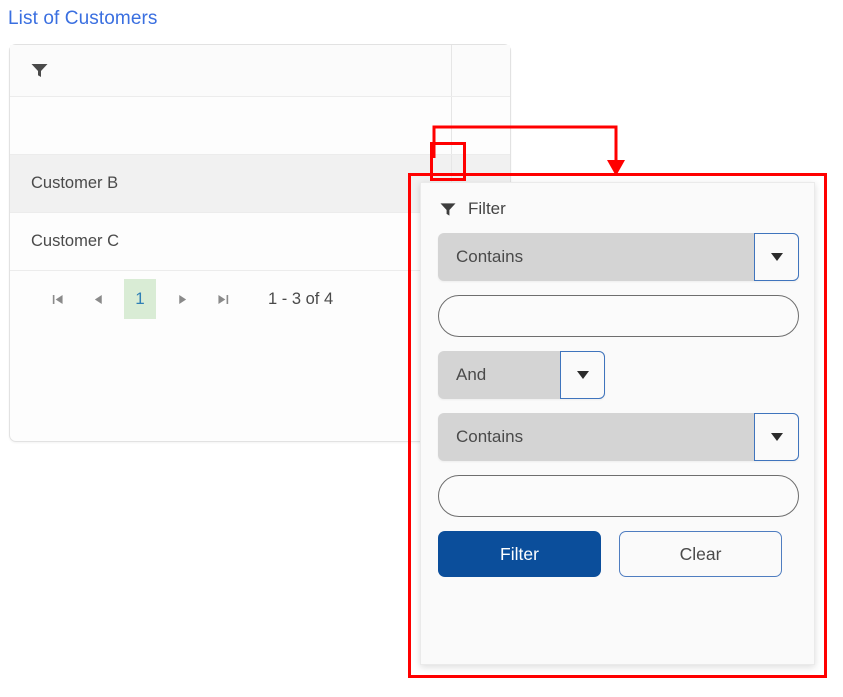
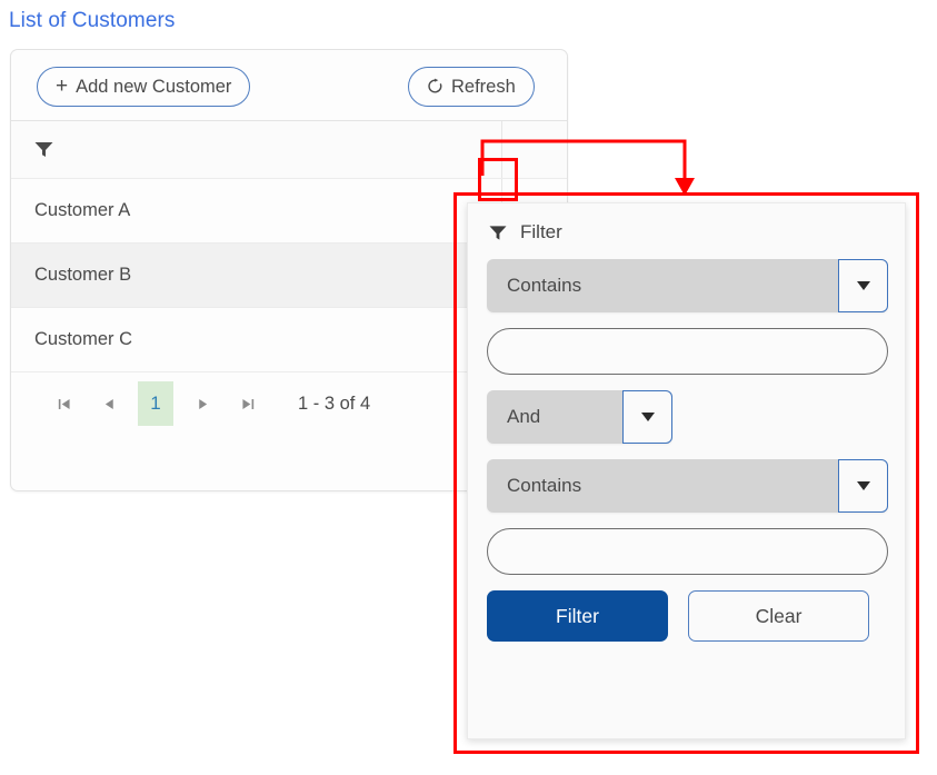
  List of Customers
+ +
+ Add new Customer
+ Refresh
+ Customer A
  Customer B
  Customer C
  1
  1 - 3 of 4
  Filter
  Contains
  And
  Contains
  Filter
  Clear
